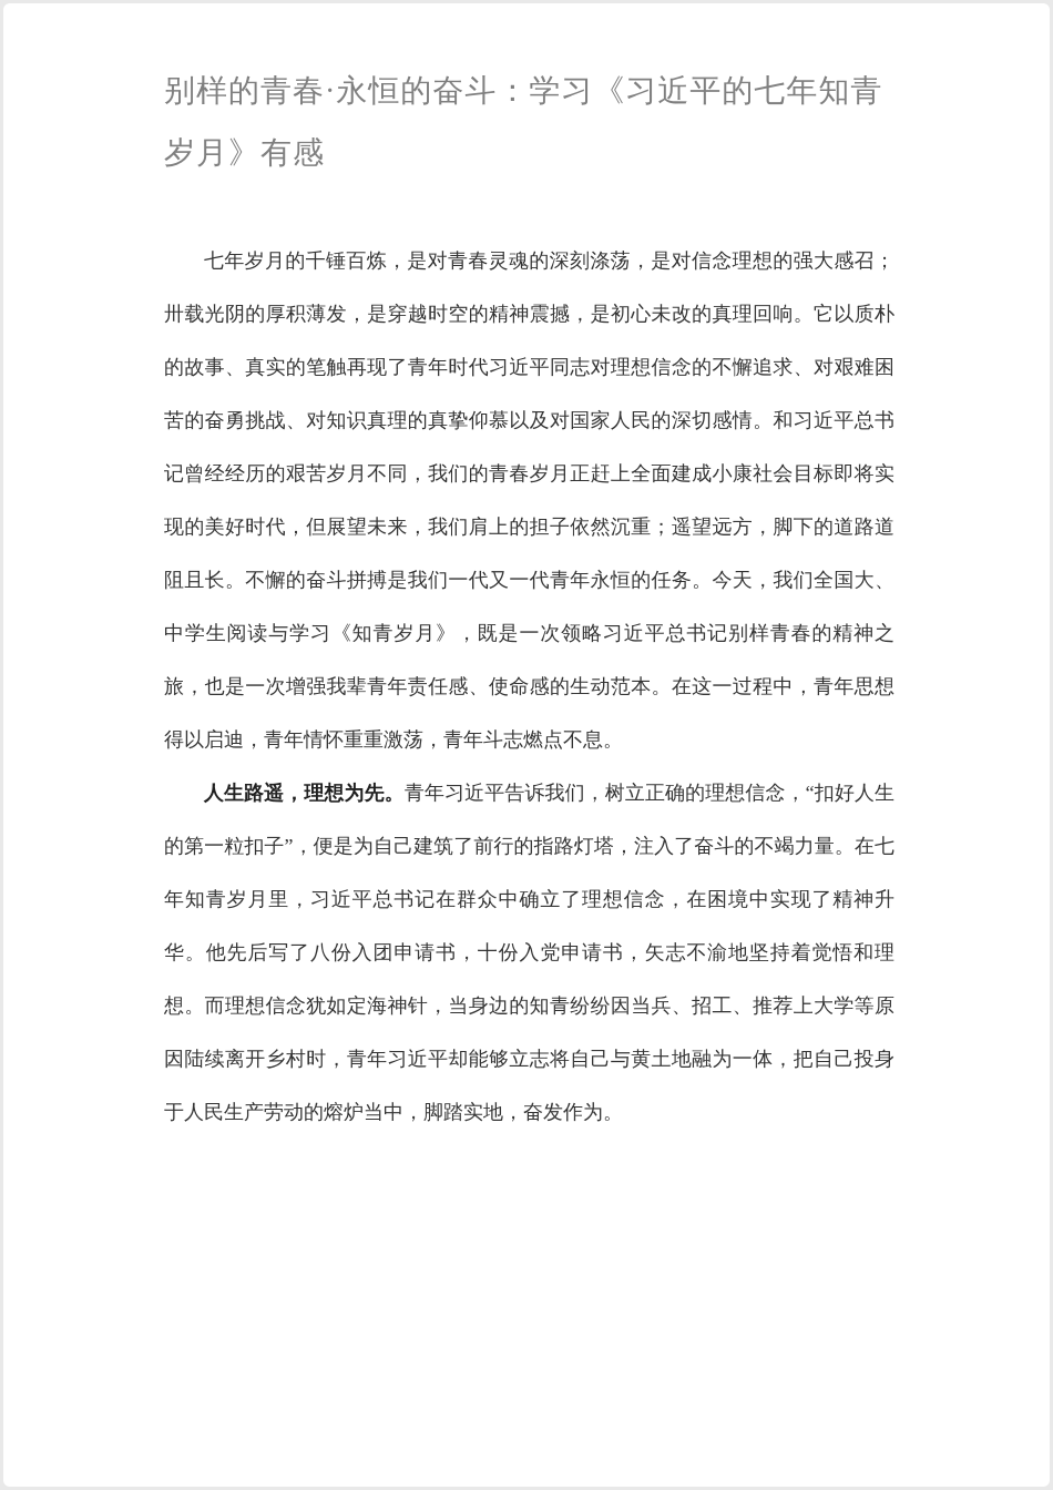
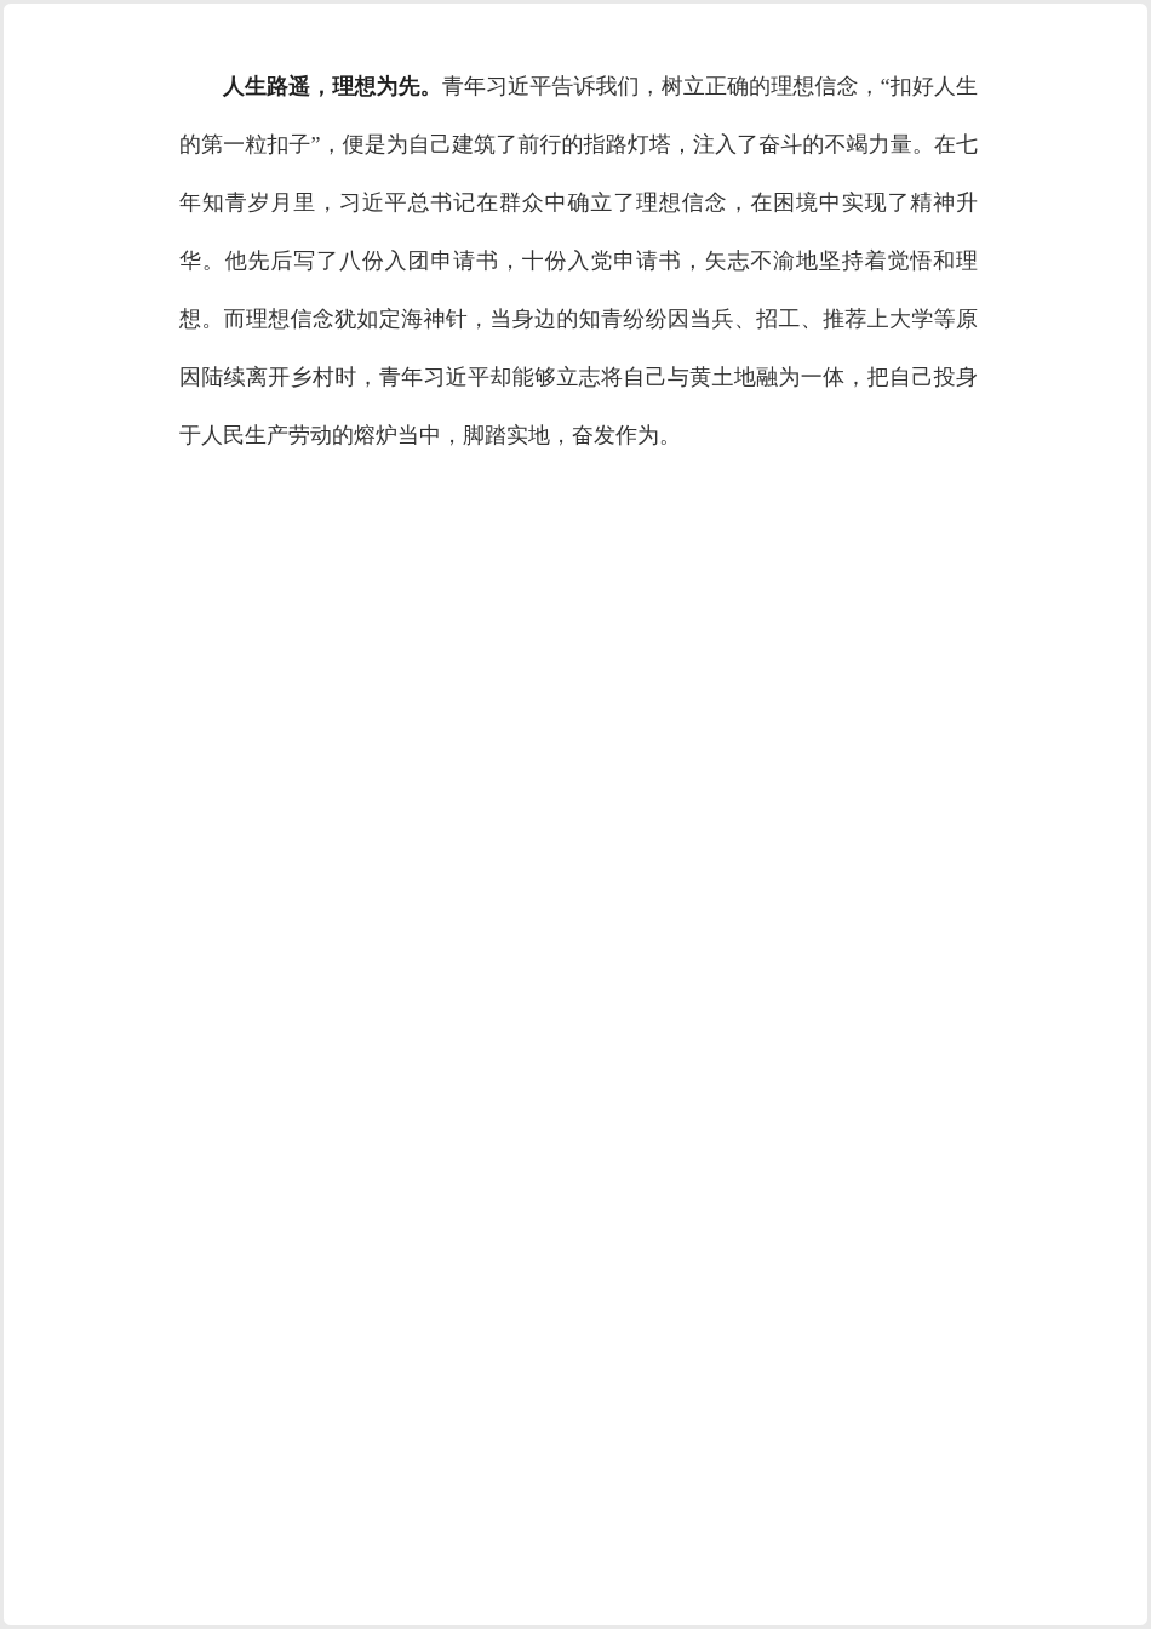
- 别样的青春·永恒的奋斗：学习《习近平的七年知青岁月》有感
- 七年岁月的千锤百炼，是对青春灵魂的深刻涤荡，是对信念理想的强大感召；卅载光阴的厚积薄发，是穿越时空的精神震撼，是初心未改的真理回响。它以质朴的故事、真实的笔触再现了青年时代习近平同志对理想信念的不懈追求、对艰难困苦的奋勇挑战、对知识真理的真挚仰慕以及对国家人民的深切感情。和习近平总书记曾经经历的艰苦岁月不同，我们的青春岁月正赶上全面建成小康社会目标即将实现的美好时代，但展望未来，我们肩上的担子依然沉重；遥望远方，脚下的道路道阻且长。不懈的奋斗拼搏是我们一代又一代青年永恒的任务。今天，我们全国大、中学生阅读与学习《知青岁月》，既是一次领略习近平总书记别样青春的精神之旅，也是一次增强我辈青年责任感、使命感的生动范本。在这一过程中，青年思想得以启迪，青年情怀重重激荡，青年斗志燃点不息。
  人生路遥，理想为先。青年习近平告诉我们，树立正确的理想信念，“扣好人生的第一粒扣子”，便是为自己建筑了前行的指路灯塔，注入了奋斗的不竭力量。在七年知青岁月里，习近平总书记在群众中确立了理想信念，在困境中实现了精神升华。他先后写了八份入团申请书，十份入党申请书，矢志不渝地坚持着觉悟和理想。而理想信念犹如定海神针，当身边的知青纷纷因当兵、招工、推荐上大学等原因陆续离开乡村时，青年习近平却能够立志将自己与黄土地融为一体，把自己投身于人民生产劳动的熔炉当中，脚踏实地，奋发作为。
